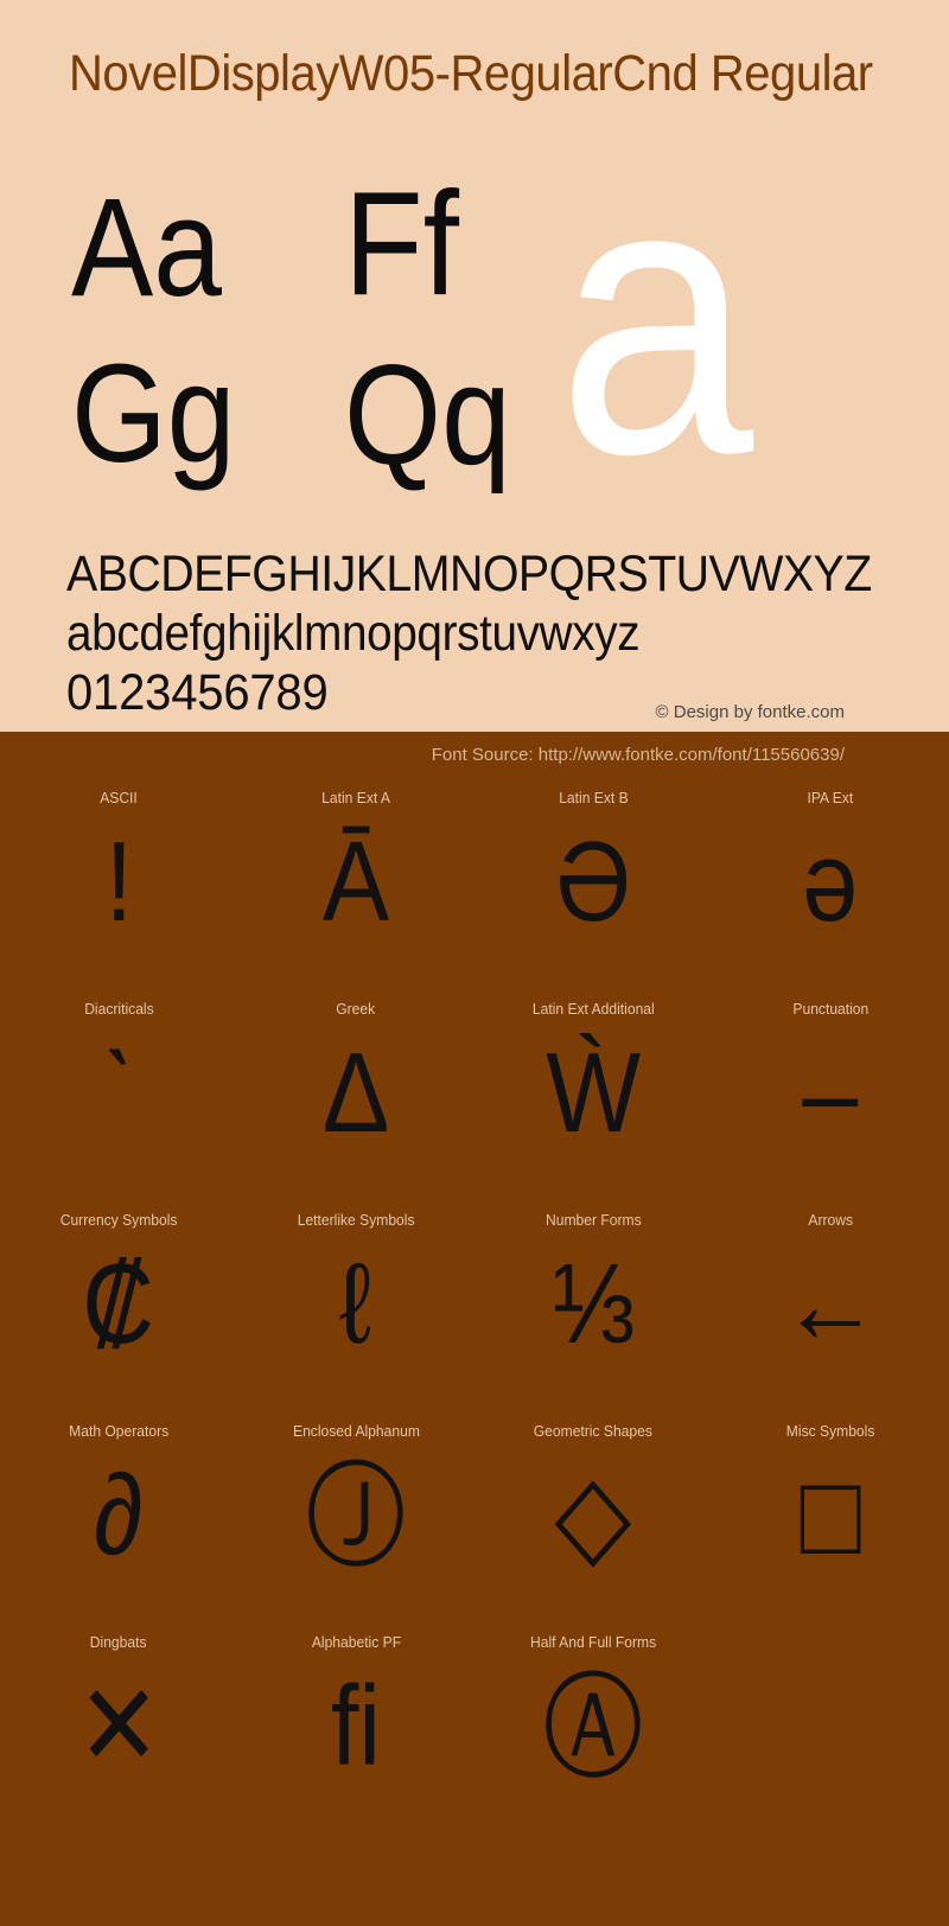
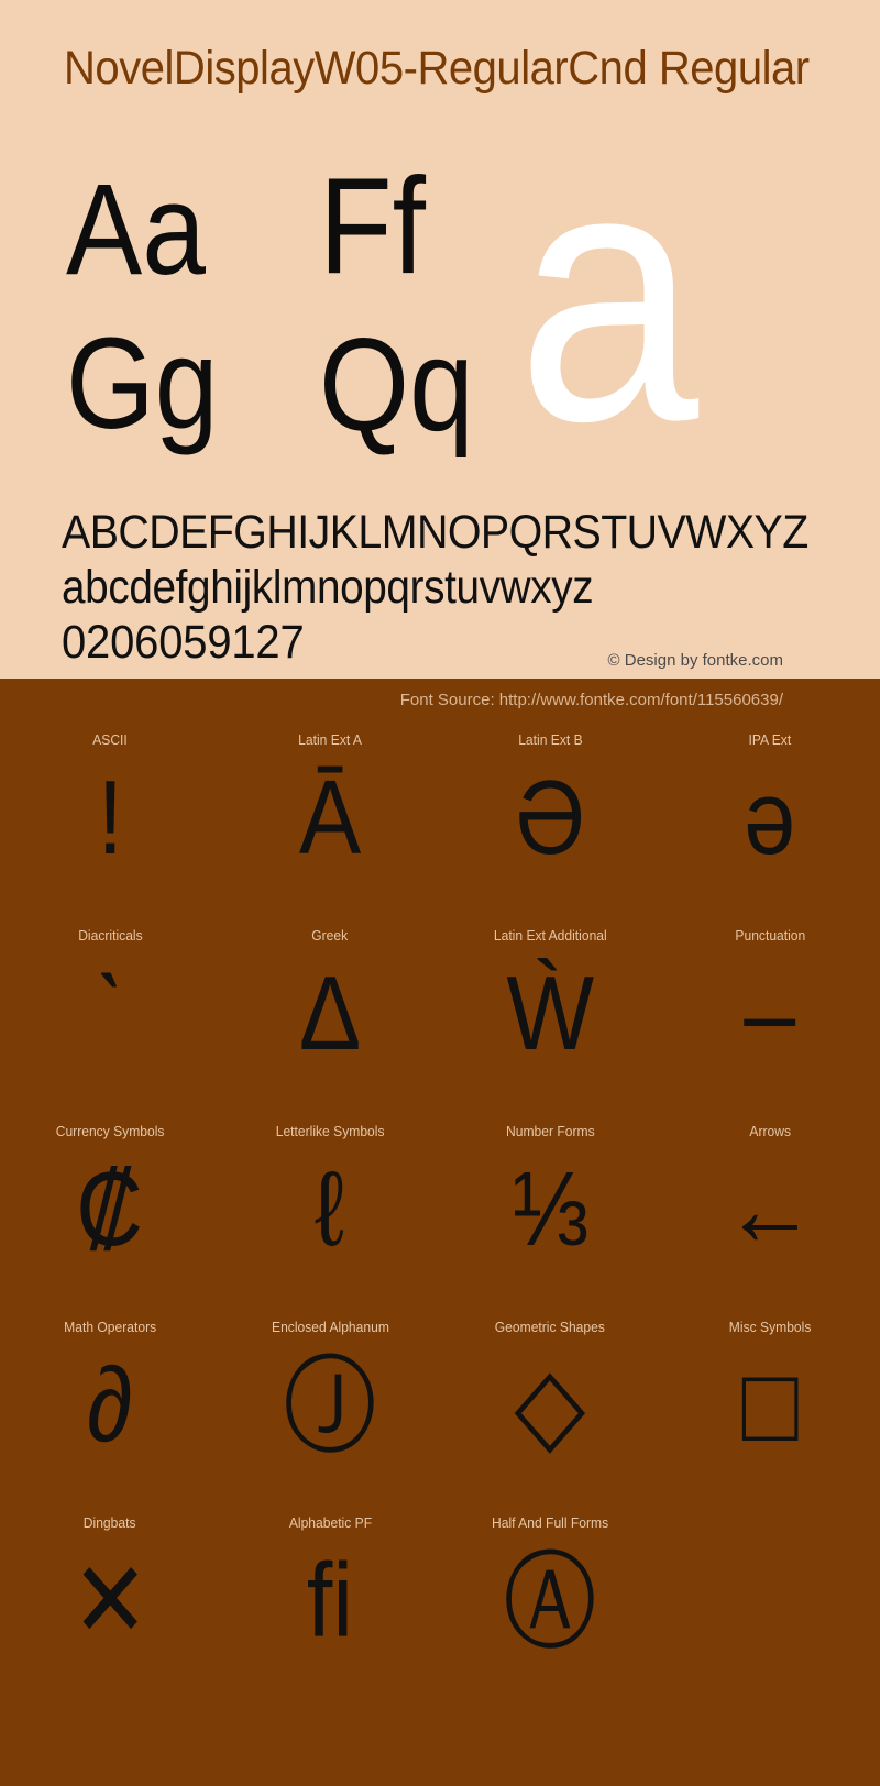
  NovelDisplayW05-RegularCnd Regular
  a
  Aa
  Ff
  Gg
  Qq
  ABCDEFGHIJKLMNOPQRSTUVWXYZ
  abcdefghijklmnopqrstuvwxyz
- 0123456789
+ 0206059127
  © Design by fontke.com
  Font Source: http://www.fontke.com/font/115560639/
  ASCII
  !
  Latin Ext A
  Ā
  Latin Ext B
  Ə
  IPA Ext
  ə
  Diacriticals
  ˋ
  Greek
  Δ
  Latin Ext Additional
  Ẁ
  Punctuation
  –
  Currency Symbols
  ₡
  Letterlike Symbols
  ℓ
  Number Forms
  ⅓
  Arrows
  ←
  Math Operators
  ∂
  Enclosed Alphanum
  Ⓙ
  Geometric Shapes
  ◇
  Misc Symbols
  □
  Dingbats
  ✕
  Alphabetic PF
  ﬁ
  Half And Full Forms
  Ⓐ
